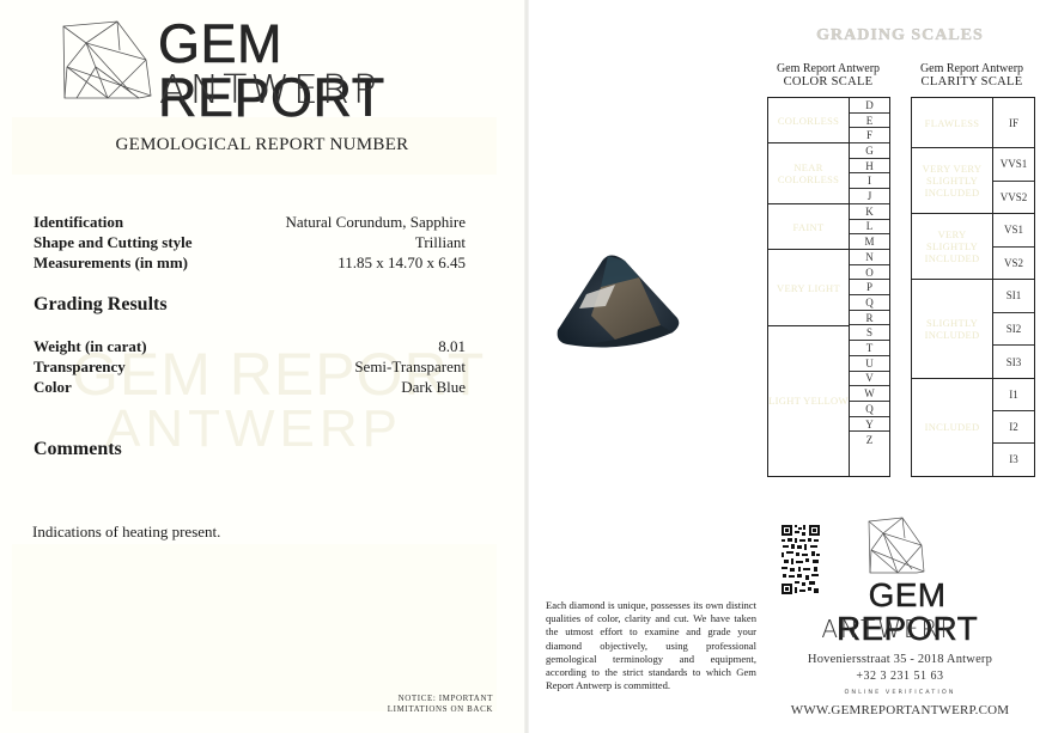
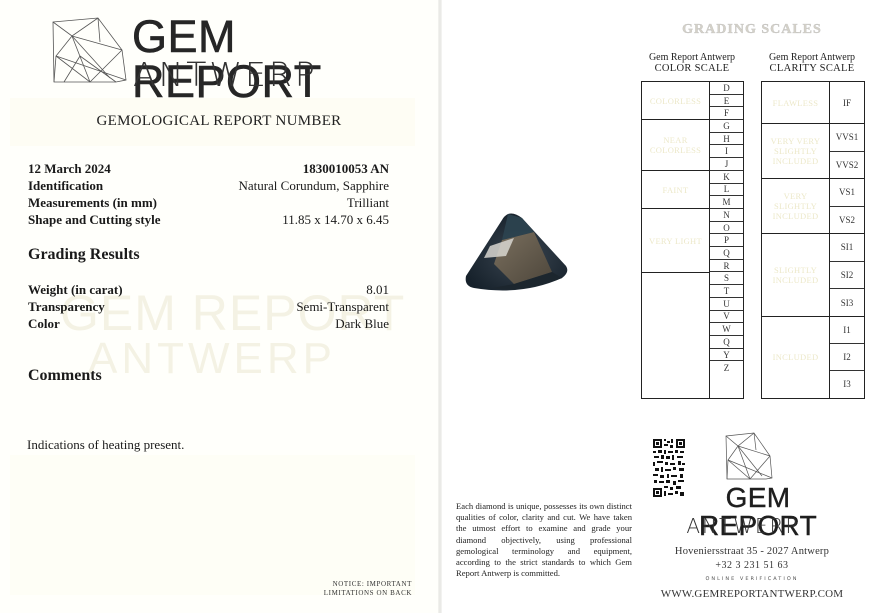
  GEM REPORT
  ANTWERP
  GEM REPORT
  ANTWERP
  GEMOLOGICAL REPORT NUMBER
+ 12 March 2024
+ 1830010053 AN
  Identification
  Natural Corundum, Sapphire
- Shape and Cutting style
+ Measurements (in mm)
  Trilliant
- Measurements (in mm)
+ Shape and Cutting style
  11.85 x 14.70 x 6.45
  Grading Results
  Weight (in carat)
  8.01
  Transparency
  Semi-Transparent
  Color
  Dark Blue
  Comments
  Indications of heating present.
  NOTICE: IMPORTANT
  LIMITATIONS ON BACK
  GRADING SCALES
  Gem Report Antwerp
  COLOR SCALE
  Gem Report Antwerp
  CLARITY SCALE
  COLORLESS
  NEAR COLORLESS
  FAINT
  VERY LIGHT
- LIGHT YELLOW
  D
  E
  F
  G
  H
  I
  J
  K
  L
  M
  N
  O
  P
  Q
  R
  S
  T
  U
  V
  W
  Q
  Y
  Z
  FLAWLESS
  VERY VERY SLIGHTLY INCLUDED
  VERY SLIGHTLY INCLUDED
  SLIGHTLY INCLUDED
  INCLUDED
  IF
  VVS1
  VVS2
  VS1
  VS2
  SI1
  SI2
  SI3
  I1
  I2
  I3
  Each diamond is unique, possesses its own distinct qualities of color, clarity and cut. We have taken the utmost effort to examine and grade your diamond objectively, using professional gemological terminology and equipment, according to the strict standards to which Gem Report Antwerp is committed.
  GEM REPORT
  ANTWERP
- Hoveniersstraat 35 - 2018 Antwerp
+ Hoveniersstraat 35 - 2027 Antwerp
  +32 3 231 51 63
  WWW.GEMREPORTANTWERP.COM
